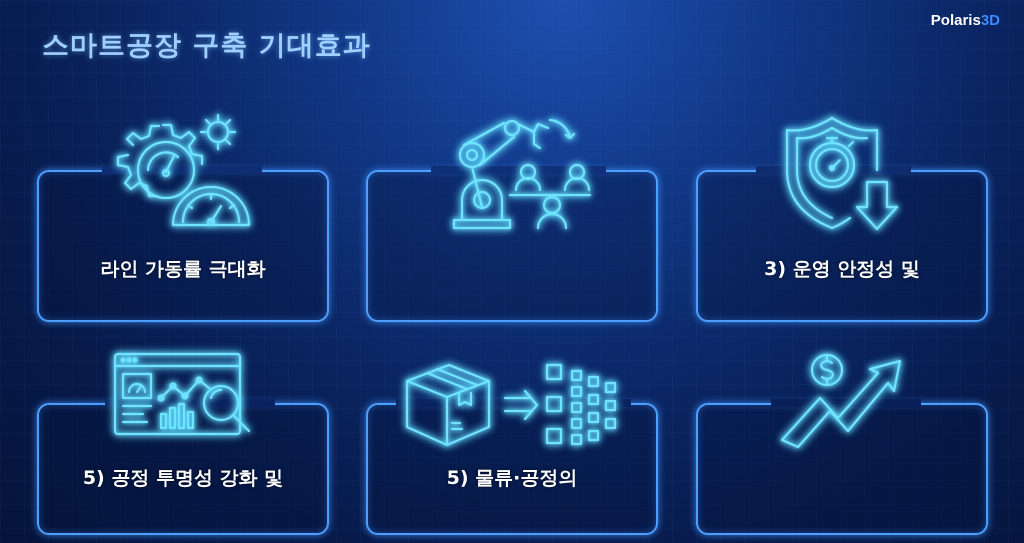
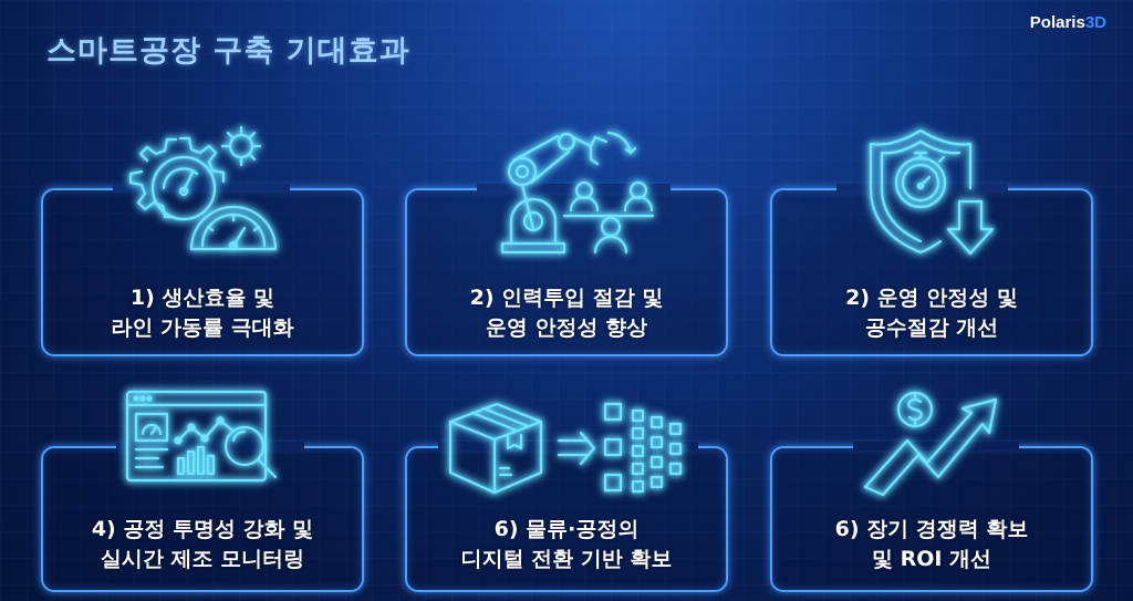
  스마트공장 구축 기대효과
  Polaris3D
+ 1) 생산효율 및
  라인 가동률 극대화
+ 2) 인력투입 절감 및
+ 운영 안정성 향상
- 3) 운영 안정성 및
+ 2) 운영 안정성 및
+ 공수절감 개선
- 5) 공정 투명성 강화 및
+ 4) 공정 투명성 강화 및
+ 실시간 제조 모니터링
- 5) 물류·공정의
+ 6) 물류·공정의
+ 디지털 전환 기반 확보
+ 6) 장기 경쟁력 확보
+ 및 ROI 개선
